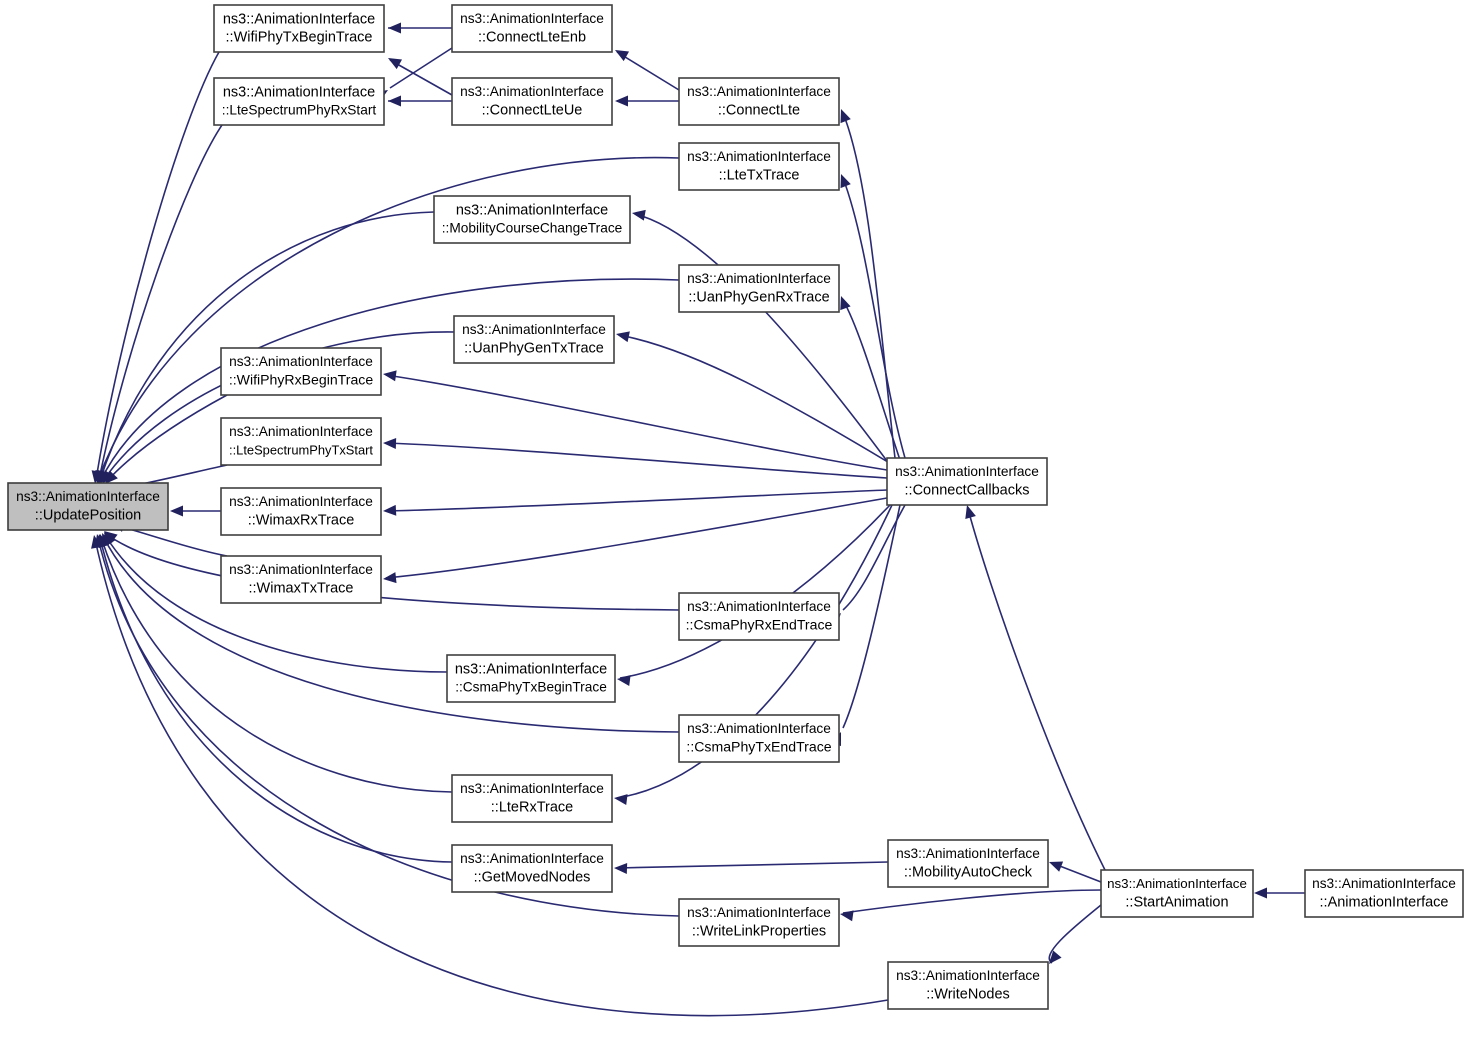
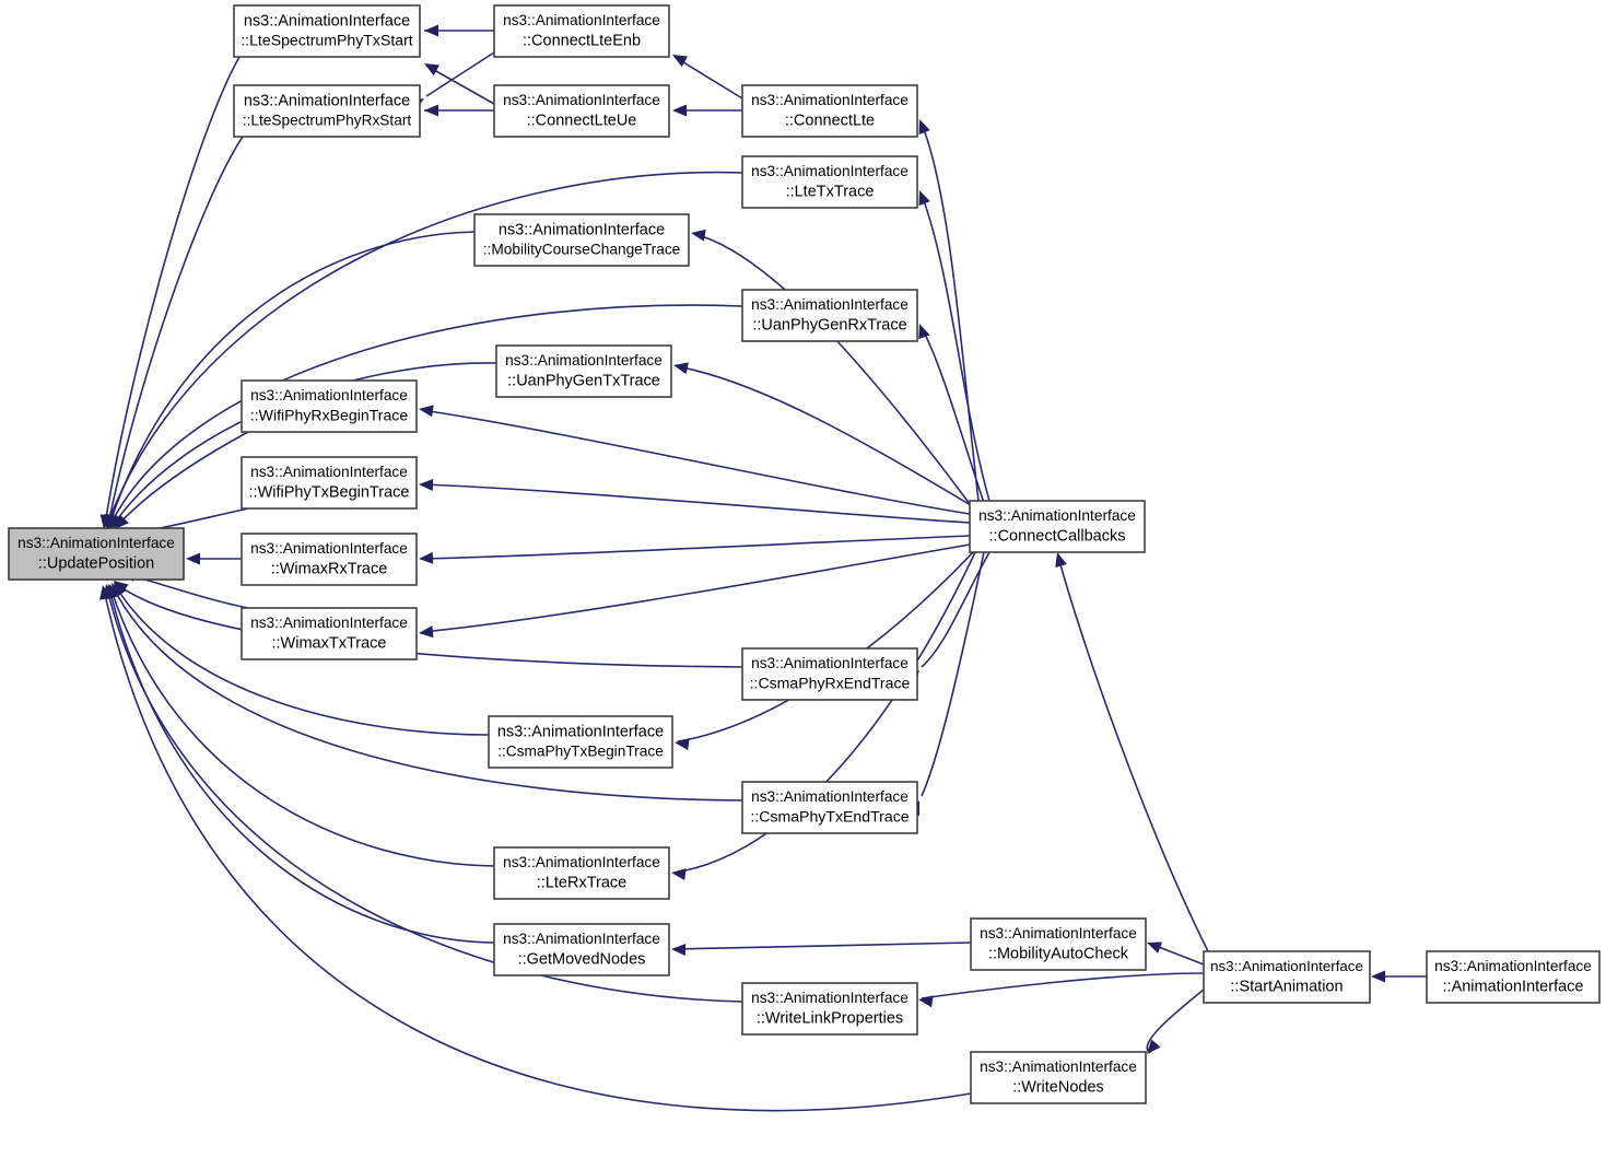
  ns3::AnimationInterface
  ::UpdatePosition
  ns3::AnimationInterface
- ::WifiPhyTxBeginTrace
+ ::LteSpectrumPhyTxStart
  ns3::AnimationInterface
  ::LteSpectrumPhyRxStart
  ns3::AnimationInterface
  ::ConnectLteEnb
  ns3::AnimationInterface
  ::ConnectLteUe
  ns3::AnimationInterface
  ::ConnectLte
  ns3::AnimationInterface
  ::LteTxTrace
  ns3::AnimationInterface
  ::MobilityCourseChangeTrace
  ns3::AnimationInterface
  ::UanPhyGenRxTrace
  ns3::AnimationInterface
  ::UanPhyGenTxTrace
  ns3::AnimationInterface
  ::WifiPhyRxBeginTrace
  ns3::AnimationInterface
- ::LteSpectrumPhyTxStart
+ ::WifiPhyTxBeginTrace
  ns3::AnimationInterface
  ::WimaxRxTrace
  ns3::AnimationInterface
  ::WimaxTxTrace
  ns3::AnimationInterface
  ::ConnectCallbacks
  ns3::AnimationInterface
  ::CsmaPhyRxEndTrace
  ns3::AnimationInterface
  ::CsmaPhyTxBeginTrace
  ns3::AnimationInterface
  ::CsmaPhyTxEndTrace
  ns3::AnimationInterface
  ::LteRxTrace
  ns3::AnimationInterface
  ::GetMovedNodes
  ns3::AnimationInterface
  ::MobilityAutoCheck
  ns3::AnimationInterface
  ::WriteLinkProperties
  ns3::AnimationInterface
  ::WriteNodes
  ns3::AnimationInterface
  ::StartAnimation
  ns3::AnimationInterface
  ::AnimationInterface
